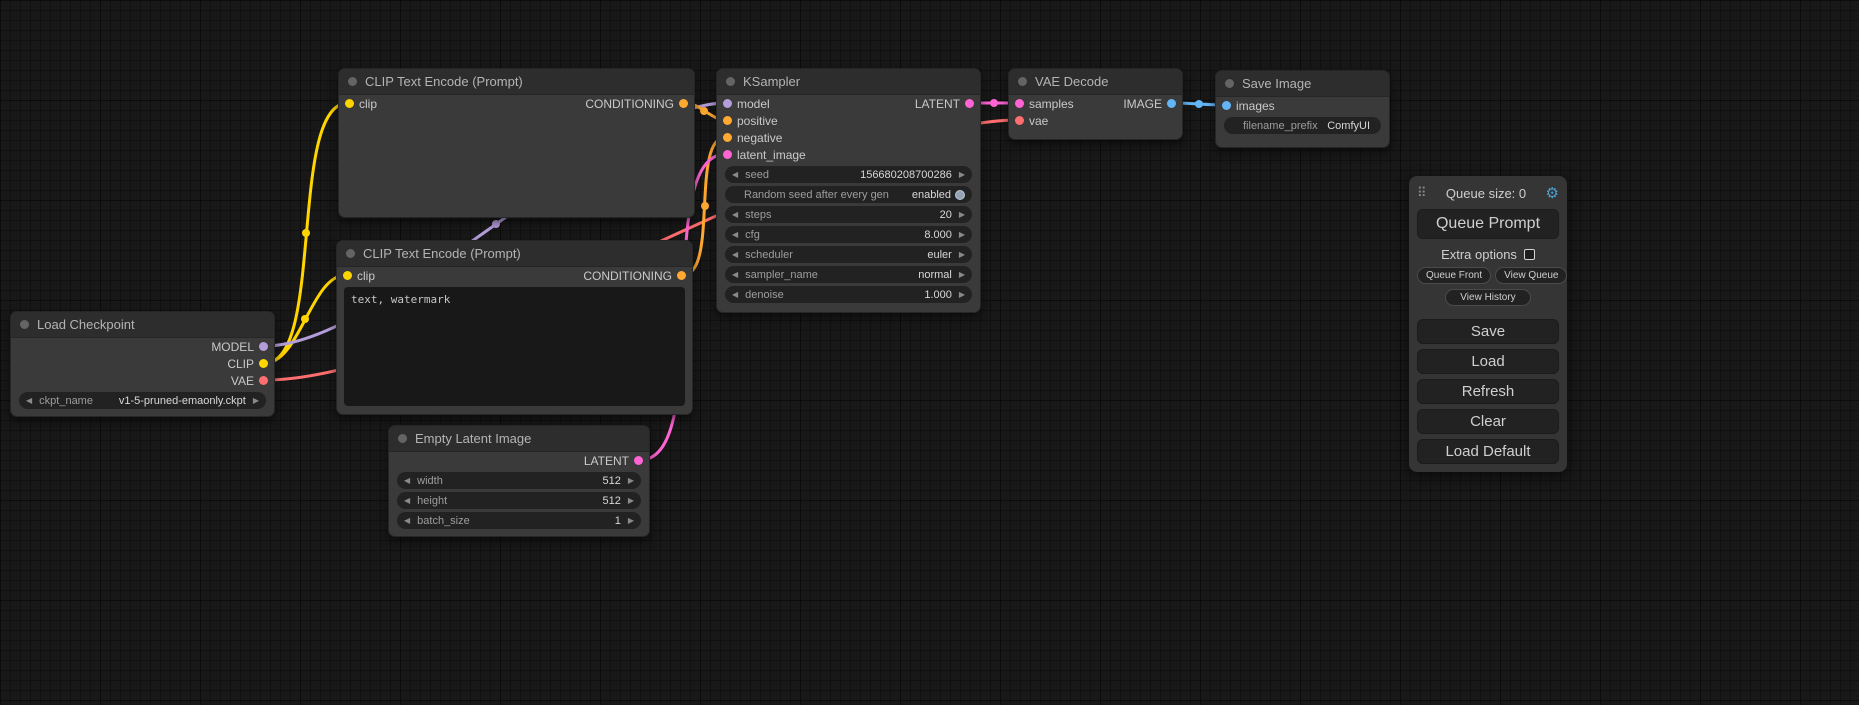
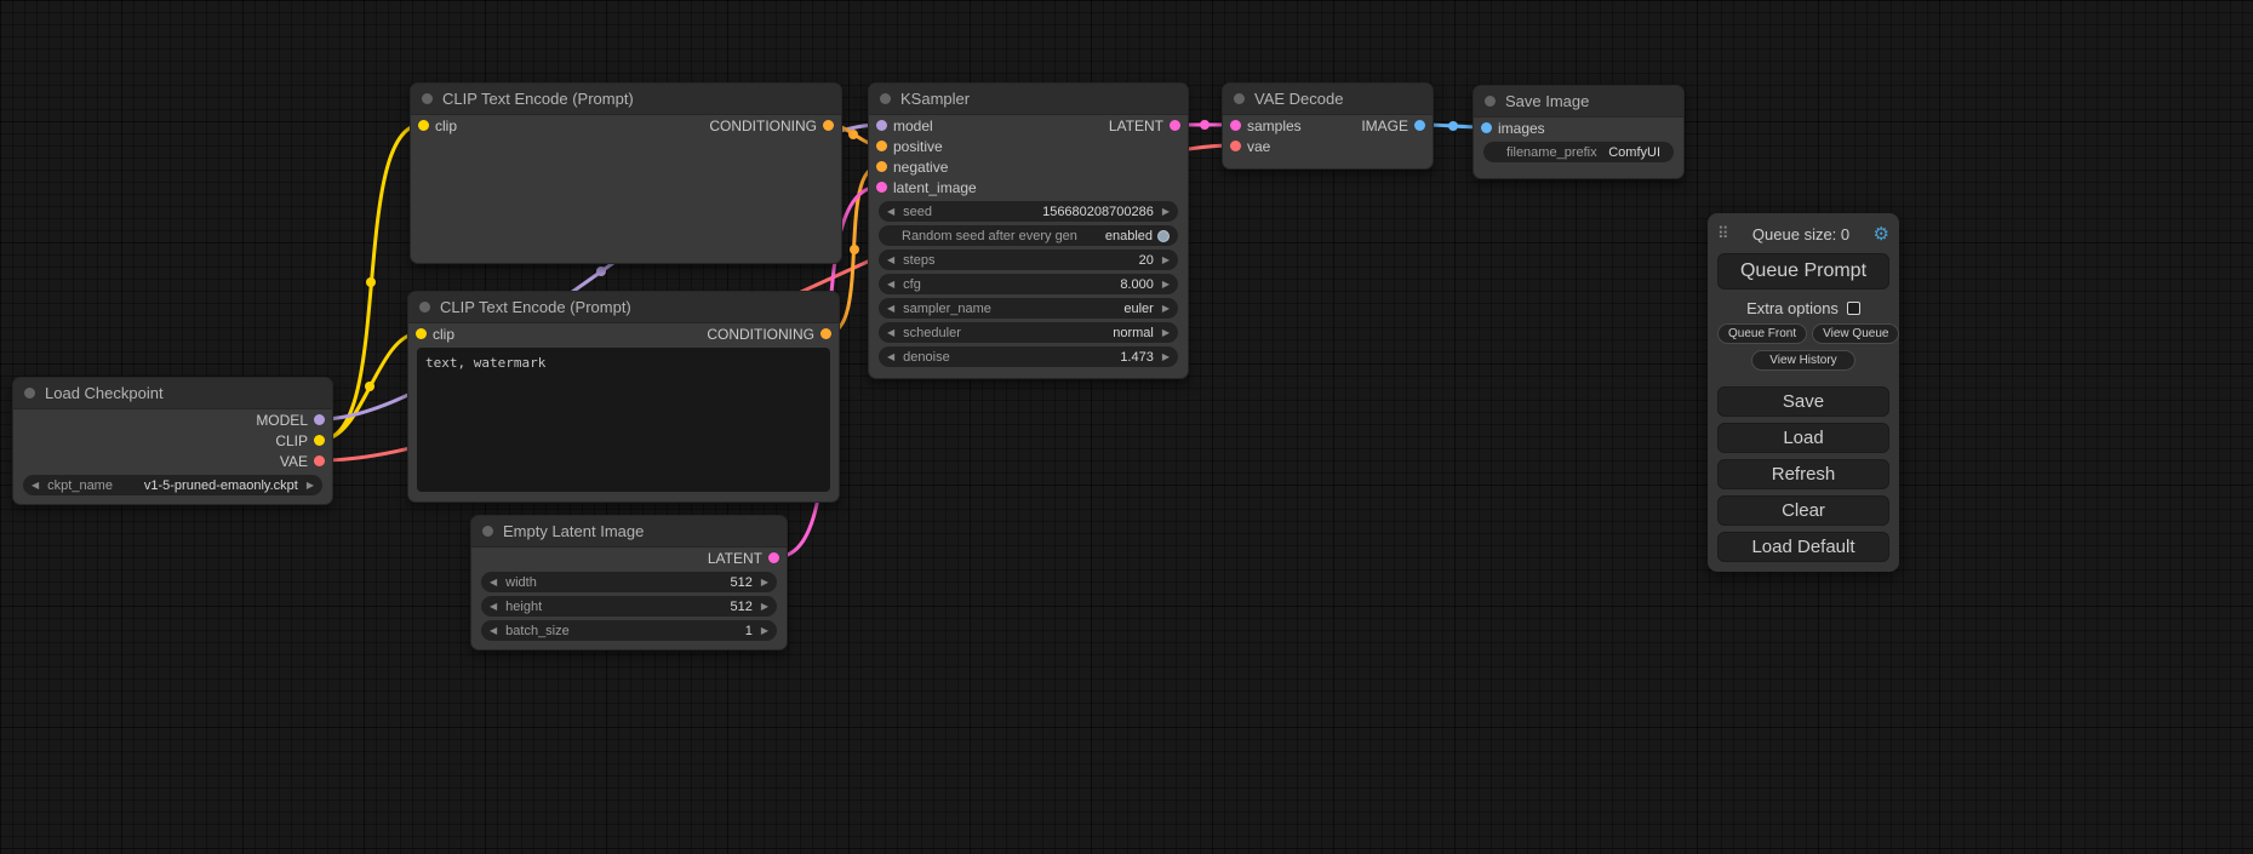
  Load Checkpoint
  MODEL
  CLIP
  VAE
  ◀
  ckpt_name
  v1-5-pruned-emaonly.ckpt
  ▶
  CLIP Text Encode (Prompt)
  clip
  CONDITIONING
  CLIP Text Encode (Prompt)
  clip
  CONDITIONING
  text, watermark
  Empty Latent Image
  LATENT
  ◀
  width
  512
  ▶
  ◀
  height
  512
  ▶
  ◀
  batch_size
  1
  ▶
  KSampler
  model
  LATENT
  positive
  negative
  latent_image
  ◀
  seed
  156680208700286
  ▶
  Random seed after every gen
  enabled
  ◀
  steps
  20
  ▶
  ◀
  cfg
  8.000
  ▶
  ◀
- scheduler
+ sampler_name
  euler
  ▶
  ◀
- sampler_name
+ scheduler
  normal
  ▶
  ◀
  denoise
- 1.000
+ 1.473
  ▶
  VAE Decode
  samples
  IMAGE
  vae
  Save Image
  images
  filename_prefix
  ComfyUI
  ⠿
  Queue size: 0
  ⚙
  Queue Prompt
  Extra options
  Queue Front
  View Queue
  View History
  Save
  Load
  Refresh
  Clear
  Load Default
